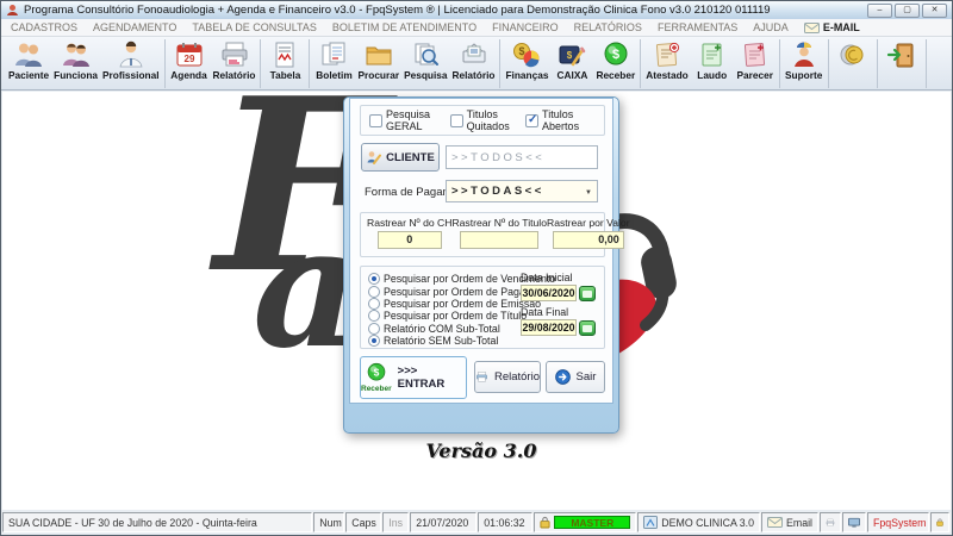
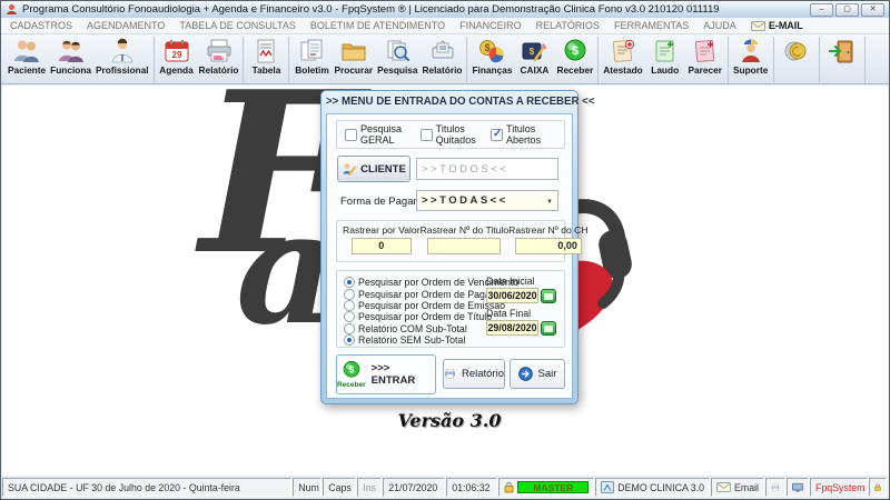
  Programa Consultório Fonoaudiologia + Agenda e Financeiro v3.0 - FpqSystem ® | Licenciado para Demonstração Clinica Fono v3.0 210120 011119
  CADASTROS
  AGENDAMENTO
  TABELA DE CONSULTAS
  BOLETIM DE ATENDIMENTO
  FINANCEIRO
  RELATÓRIOS
  FERRAMENTAS
  AJUDA
  E-MAIL
  Paciente
  Funciona
  Profissional
  29
  Agenda
  Relatório
  Tabela
  Boletim
  Procurar
  Pesquisa
  Relatório
  $
  Finanças
  $
  CAIXA
  $
  Receber
  Atestado
  Laudo
  Parecer
  Suporte
  F
  a
  Versão 3.0
+ >> MENU DE ENTRADA DO CONTAS A RECEBER <<
  Pesquisa GERAL
  Titulos Quitados
  Titulos Abertos
  CLIENTE
  >>TODOS<<
  >>TODAS<<
- Rastrear Nº do CH
+ Rastrear por Valor
  0
  Rastrear Nº do Titulo
- Rastrear por Valor
+ Rastrear Nº do CH
  0,00
  Pesquisar por Ordem de Vencimento
  Pesquisar por Ordem de Pag
  Pesquisar por Ordem de Emissão
  Pesquisar por Ordem de Título
  Relatório COM Sub-Total
  Relatório SEM Sub-Total
  Data Inicial
  30/06/2020
  Data Final
  29/08/2020
  $
  >>> ENTRAR
  Relatório
  Sair
  SUA CIDADE - UF 30 de Julho de 2020 - Quinta-feira
  Num
  Caps
  Ins
  21/07/2020
  01:06:32
  MASTER
  DEMO CLINICA 3.0
  Email
  FpqSystem
